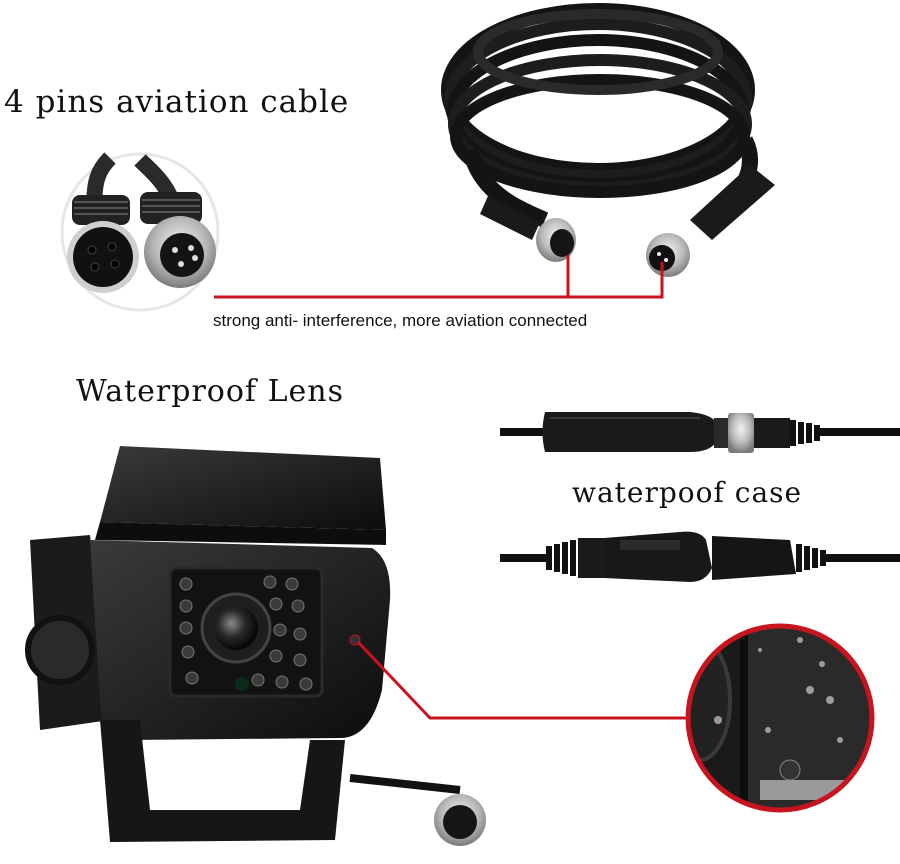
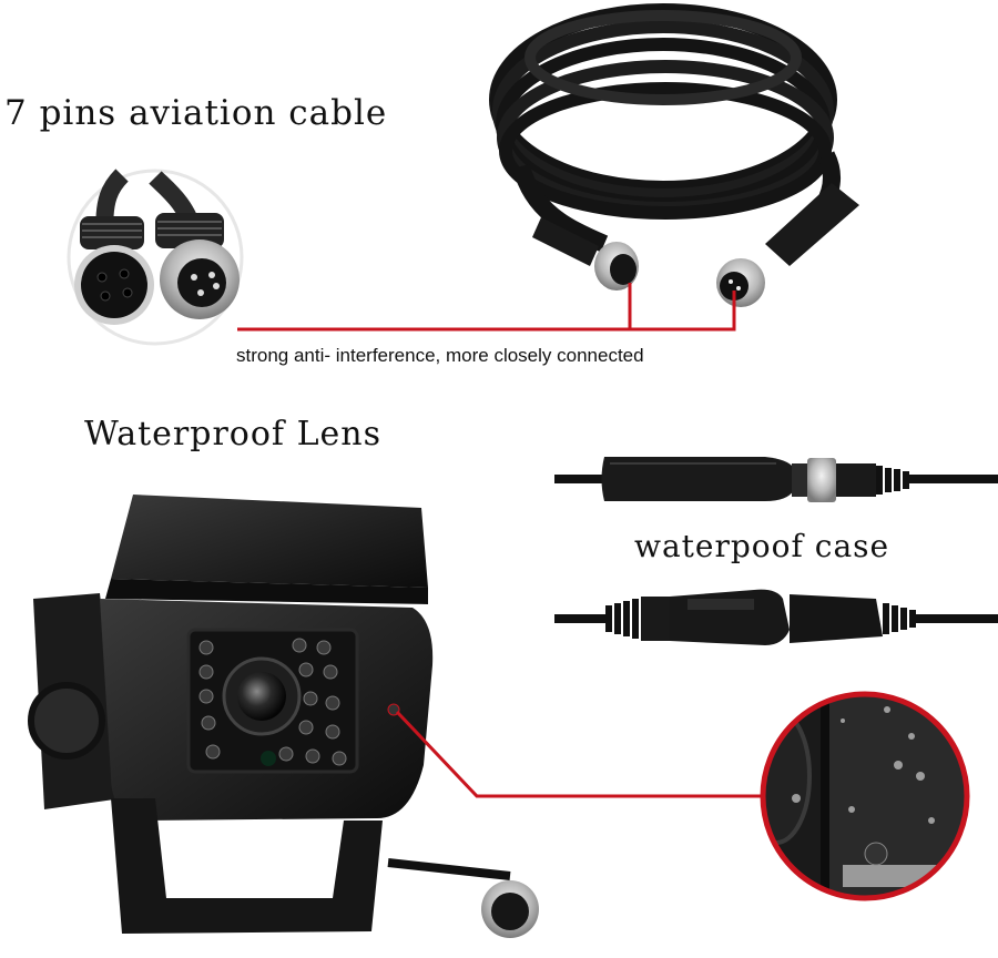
- 4 pins aviation cable
+ 7 pins aviation cable
- strong anti- interference, more aviation connected
+ strong anti- interference, more closely connected
  Waterproof Lens
  waterpoof case
